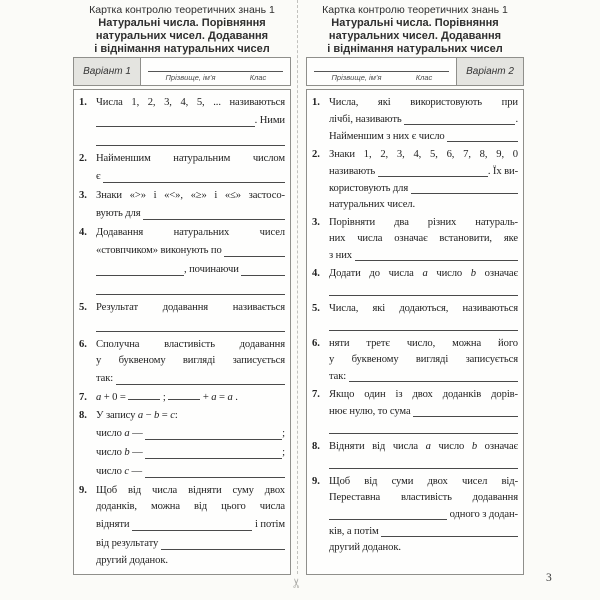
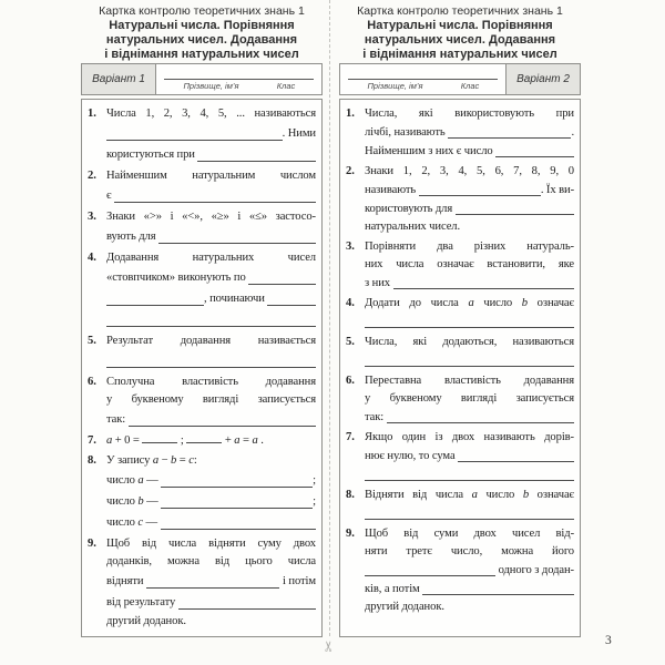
  3
  Картка контролю теоретичних знань 1
  Натуральні числа. Порівняння
  натуральних чисел. Додавання
  і віднімання натуральних чисел
  Варіант 1
  Прізвище, ім’я
  Клас
  1.
  Числа 1, 2, 3, 4, 5, ... називаються
  . Ними
+ користуються при
  2.
  Найменшим натуральним числом
  є
  3.
  Знаки «>» і «<», «≥» і «≤» застосо-
  вують для
  4.
  Додавання натуральних чисел
  «стовпчиком» виконують по
  , починаючи
  5.
  Результат додавання називається
  6.
  Сполучна властивість додавання
  у буквеному вигляді записується
  так:
  7.
  a + 0 = ; + a = a .
  8.
  У запису a − b = c:
  число
  a
  —
  ;
  число
  b
  —
  ;
  число
  c
  —
  9.
  Щоб від числа відняти суму двох
  доданків, можна від цього числа
  відняти
  і потім
  від результату
  другий доданок.
  Картка контролю теоретичних знань 1
  Натуральні числа. Порівняння
  натуральних чисел. Додавання
  і віднімання натуральних чисел
  Прізвище, ім’я
  Клас
  Варіант 2
  1.
  Числа, які використовують при
  лічбі, називають
  .
  Найменшим з них є число
  2.
  Знаки 1, 2, 3, 4, 5, 6, 7, 8, 9, 0
  називають
  . Їх ви-
  користовують для
  натуральних чисел.
  3.
  Порівняти два різних натураль-
  них числа означає встановити, яке
  з них
  4.
  Додати до числа a число b означає
  5.
  Числа, які додаються, називаються
  6.
- няти третє число, можна його
+ Переставна властивість додавання
  у буквеному вигляді записується
  так:
  7.
- Якщо один із двох доданків дорів-
+ Якщо один із двох називають дорів-
  нює нулю, то сума
  8.
  Відняти від числа a число b означає
  9.
  Щоб від суми двох чисел від-
- Переставна властивість додавання
+ няти третє число, можна його
  одного з додан-
  ків, а потім
  другий доданок.
